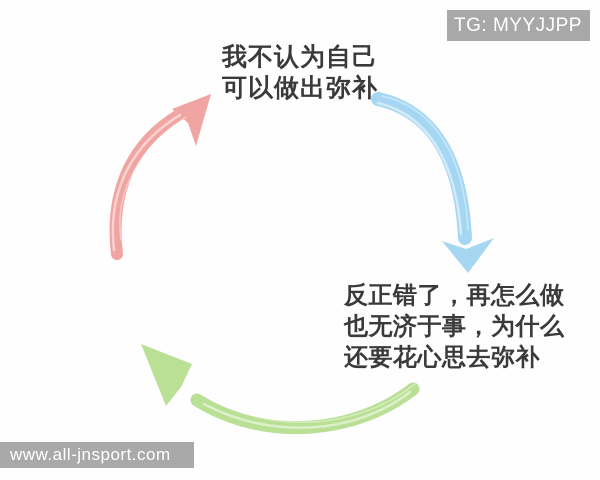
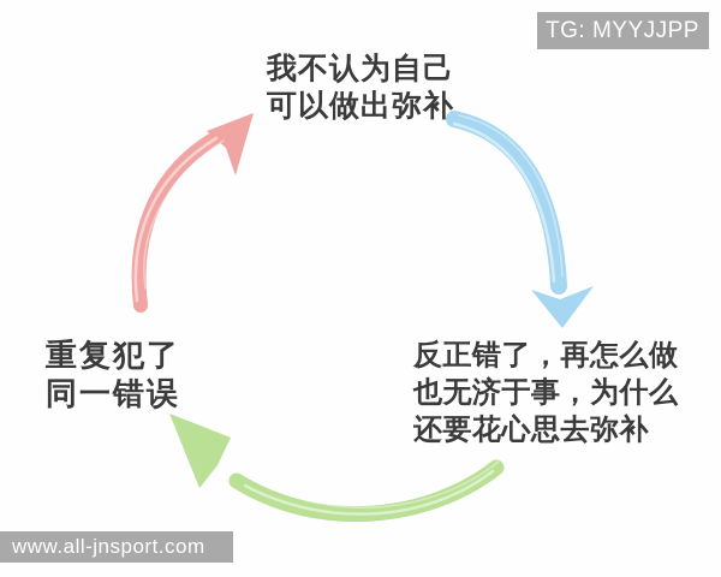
  我不认为自己
  可以做出弥补
  反正错了，再怎么做
  也无济于事，为什么
  还要花心思去弥补
+ 重复犯了
+ 同一错误
  TG: MYYJJPP
  www.all-jnsport.com
